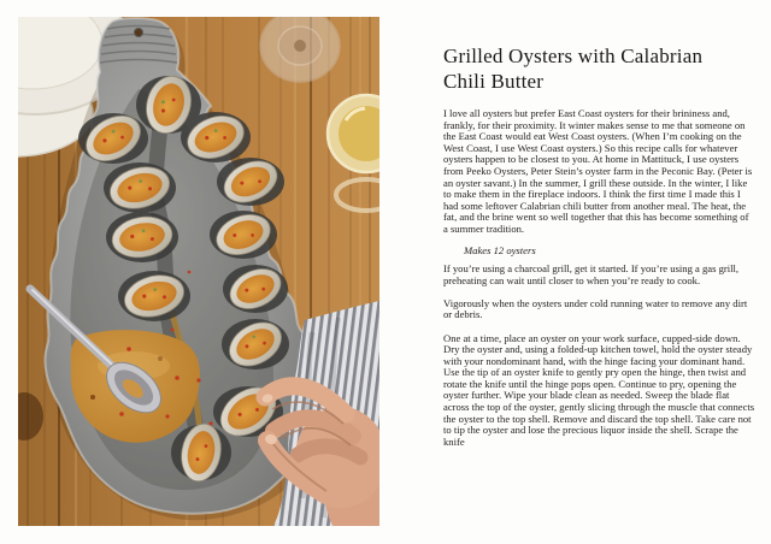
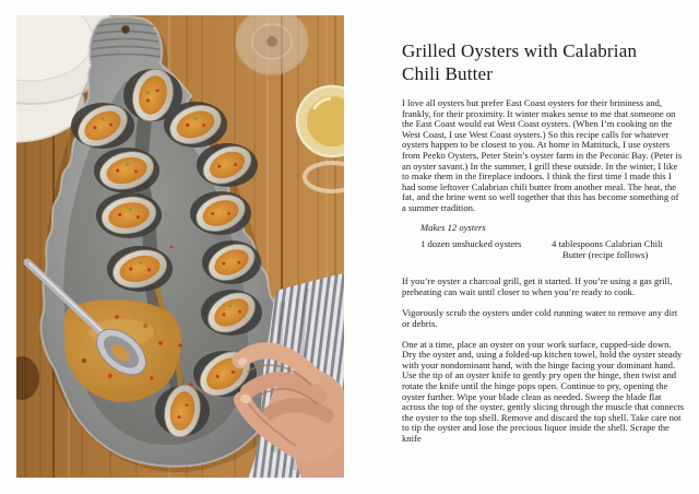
  Grilled Oysters with Calabrian
  Chili Butter
  I love all oysters but prefer East Coast oysters for their brininess and, frankly, for their proximity. It winter makes sense to me that someone on the East Coast would eat West Coast oysters. (When I’m cooking on the West Coast, I use West Coast oysters.) So this recipe calls for whatever oysters happen to be closest to you. At home in Mattituck, I use oysters from Peeko Oysters, Peter Stein’s oyster farm in the Peconic Bay. (Peter is an oyster savant.) In the summer, I grill these outside. In the winter, I like to make them in the fireplace indoors. I think the first time I made this I had some leftover Calabrian chili butter from another meal. The heat, the fat, and the brine went so well together that this has become something of a summer tradition.
  Makes 12 oysters
+ 1 dozen unshucked oysters
+ 4 tablespoons Calabrian Chili Butter (recipe follows)
- If you’re using a charcoal grill, get it started. If you’re using a gas grill, preheating can wait until closer to when you’re ready to cook.
+ If you’re oyster a charcoal grill, get it started. If you’re using a gas grill, preheating can wait until closer to when you’re ready to cook.
- Vigorously when the oysters under cold running water to remove any dirt or debris.
+ Vigorously scrub the oysters under cold running water to remove any dirt or debris.
  One at a time, place an oyster on your work surface, cupped-side down. Dry the oyster and, using a folded-up kitchen towel, hold the oyster steady with your nondominant hand, with the hinge facing your dominant hand. Use the tip of an oyster knife to gently pry open the hinge, then twist and rotate the knife until the hinge pops open. Continue to pry, opening the oyster further. Wipe your blade clean as needed. Sweep the blade flat across the top of the oyster, gently slicing through the muscle that connects the oyster to the top shell. Remove and discard the top shell. Take care not to tip the oyster and lose the precious liquor inside the shell. Scrape the knife
